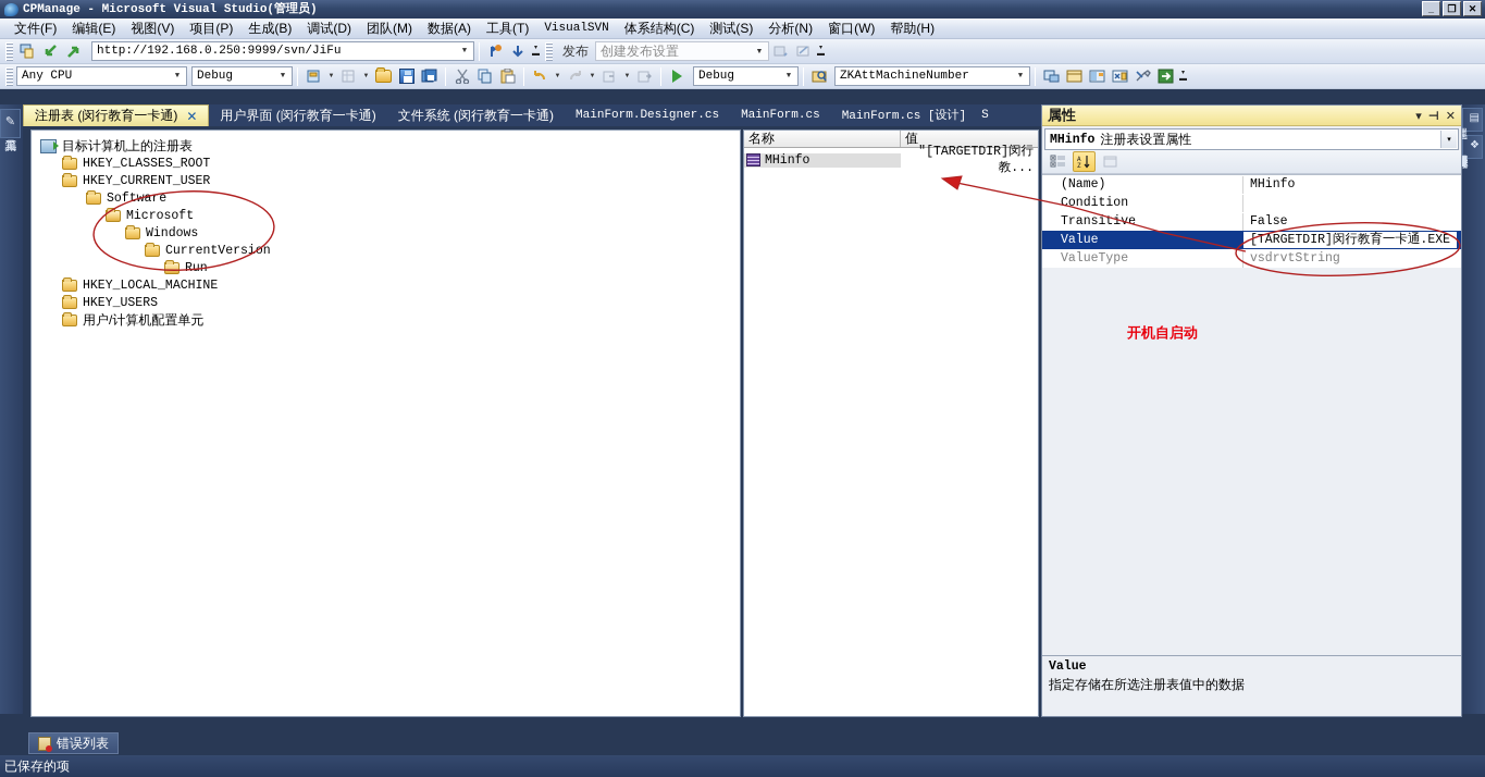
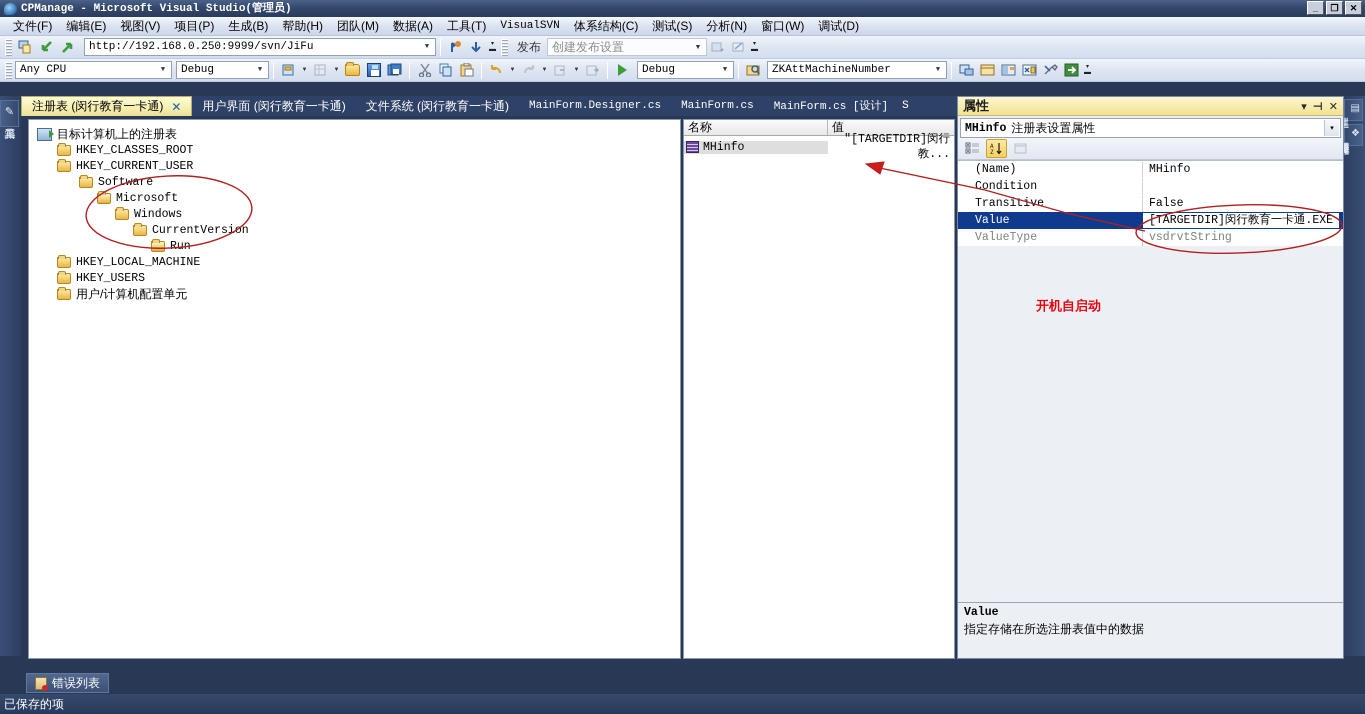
  CPManage - Microsoft Visual Studio(管理员)
  _
  ❐
  ✕
  文件(F)
  编辑(E)
  视图(V)
  项目(P)
  生成(B)
- 调试(D)
+ 帮助(H)
  团队(M)
  数据(A)
  工具(T)
  VisualSVN
  体系结构(C)
  测试(S)
  分析(N)
  窗口(W)
- 帮助(H)
+ 调试(D)
  http://192.168.0.250:9999/svn/JiFu
  ▼
  发布
  创建发布设置
  Any CPU
  ▼
  Debug
  ▼
  Debug
  ▼
  ZKAttMachineNumber
  ▼
  注册表 (闵行教育一卡通)
  ✕
  用户界面 (闵行教育一卡通)
  文件系统 (闵行教育一卡通)
  MainForm.Designer.cs
  MainForm.cs
  MainForm.cs [设计]
  S
  目标计算机上的注册表
  HKEY_CLASSES_ROOT
  HKEY_CURRENT_USER
  Softare
  Microsoft
  Windows
  CurrentVersion
  HKEY_LOCAL_MACHINE
  HKEY_USERS
  用户/计算机配置单元
  名称
  值
  MHinfo
  "[TARGETDIR]闵行教...
  属性
  ▾
  ⊣
  ✕
  MHinfo
  注册表设置属性
  (Name)
  MHinfo
  Condition
  Transitive
  False
  Value
  [TARGETDIR]闵行教育一卡通.EXE
  ValueType
  vsdrvtString
  开机自启动
  Value
  指定存储在所选注册表值中的数据
  错误列表
  已保存的项
